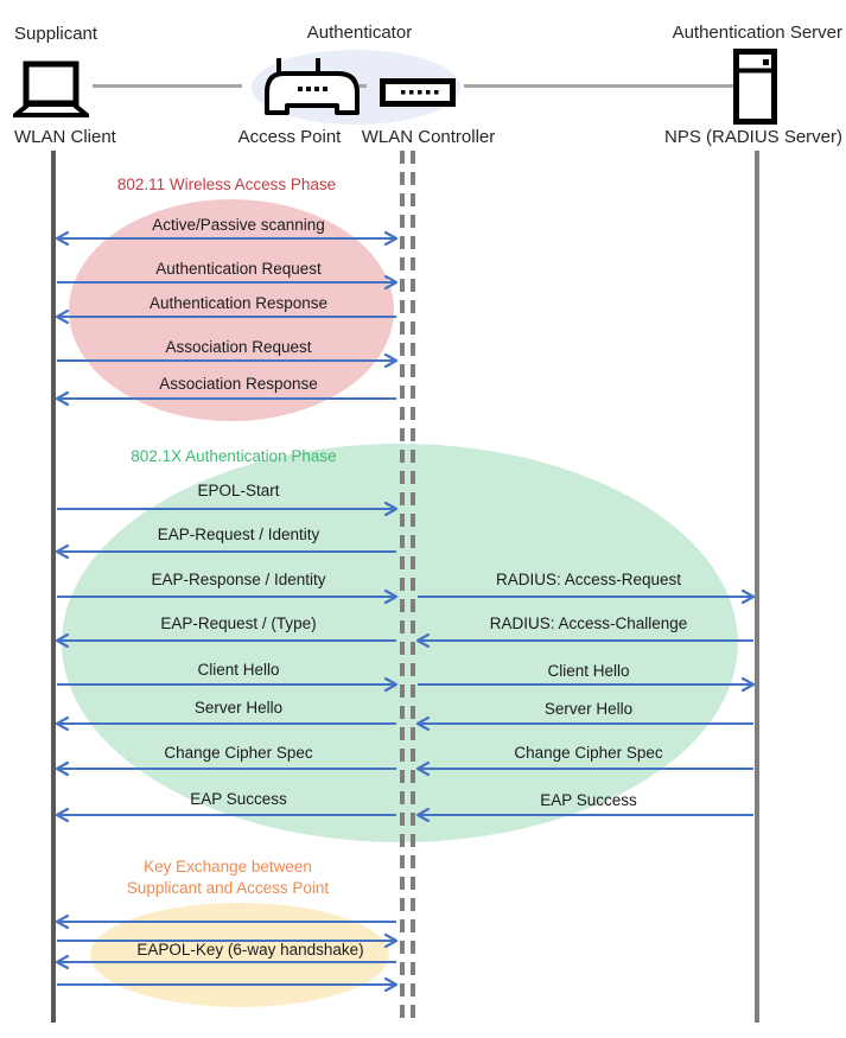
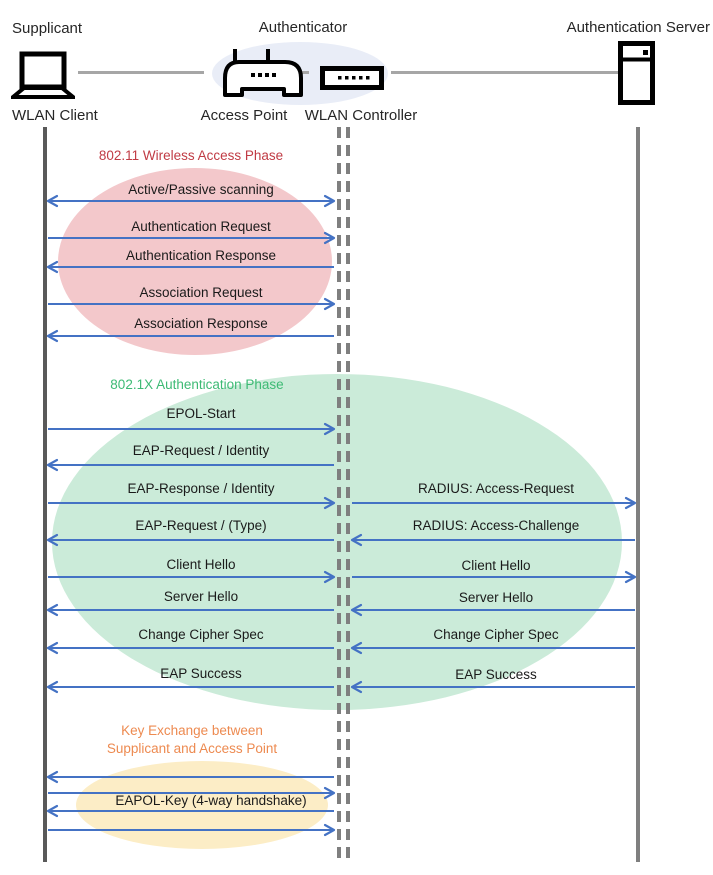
  Supplicant
  Authenticator
  Authentication Server
  WLAN Client
  Access Point
  WLAN Controller
- NPS (RADIUS Server)
  802.11 Wireless Access Phase
  802.1X Authentication Phase
  Key Exchange between
  Supplicant and Access Point
  Active/Passive scanning
  Authentication Request
  Authentication Response
  Association Request
  Association Response
  EPOL-Start
  EAP-Request / Identity
  EAP-Response / Identity
  EAP-Request / (Type)
  Client Hello
  Server Hello
  Change Cipher Spec
  EAP Success
  RADIUS: Access-Request
  RADIUS: Access-Challenge
  Client Hello
  Server Hello
  Change Cipher Spec
  EAP Success
- EAPOL-Key (6-way handshake)
+ EAPOL-Key (4-way handshake)
